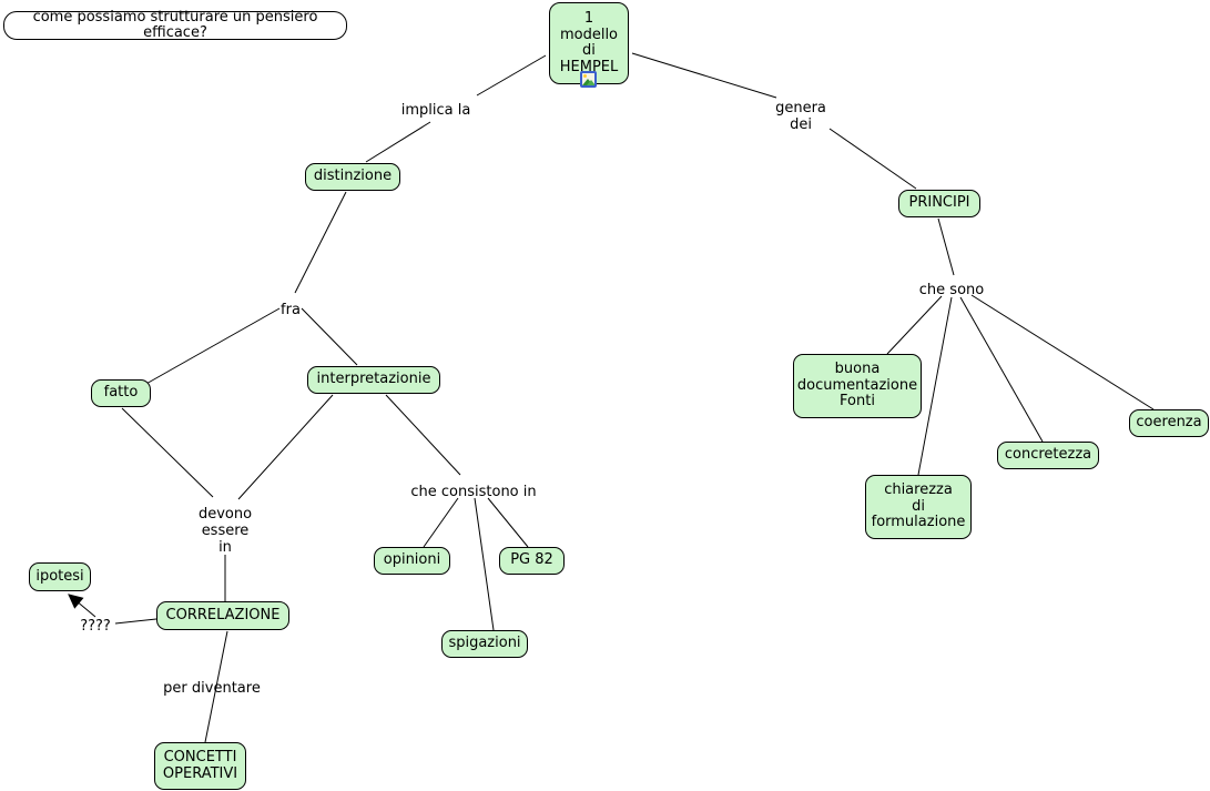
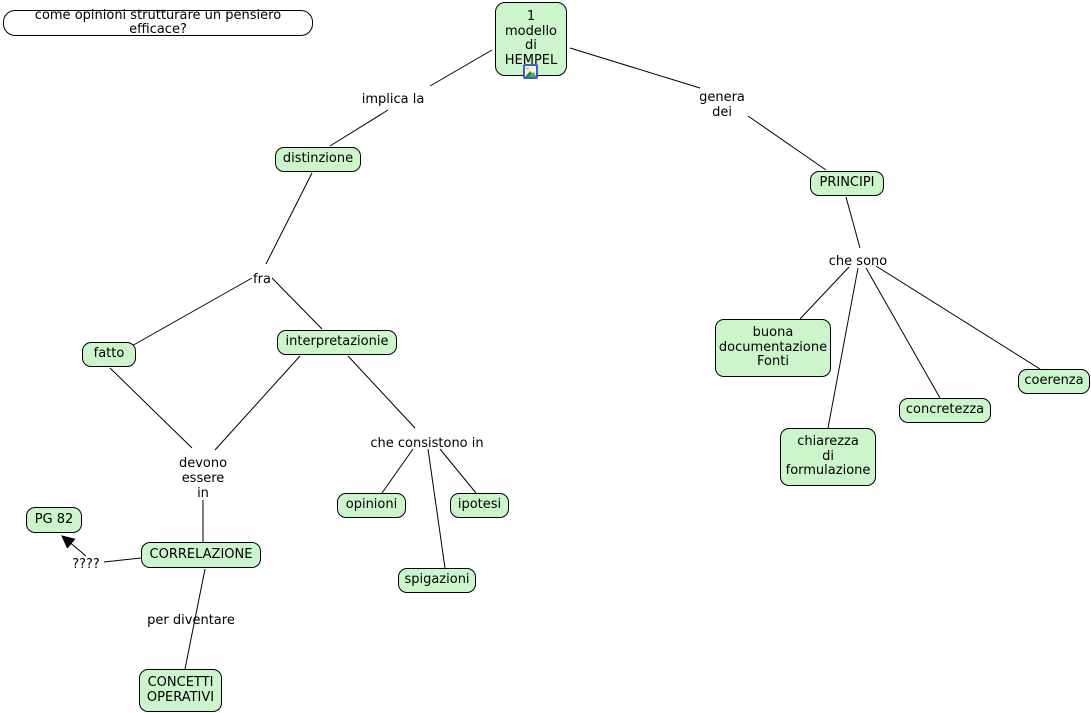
- come possiamo strutturare un pensiero efficace?
+ come opinioni strutturare un pensiero efficace?
  1
  modello
  di
  HEMPEL
  distinzione
  PRINCIPI
  fatto
  interpretazionie
  buona
  documentazione
  Fonti
  coerenza
  concretezza
  chiarezza
  di
  formulazione
  opinioni
- PG 82
+ ipotesi
  spigazioni
- ipotesi
+ PG 82
  CORRELAZIONE
  CONCETTI
  OPERATIVI
  implica la
  genera
  dei
  fra
  che sono
  che consistono in
  devono
  essere
  in
  per diventare
  ????
